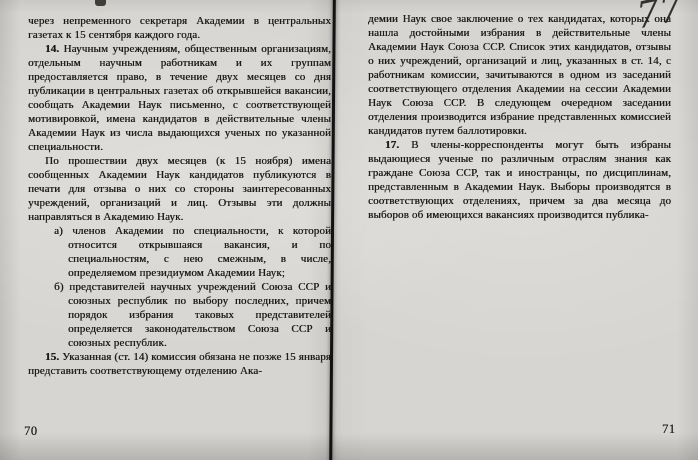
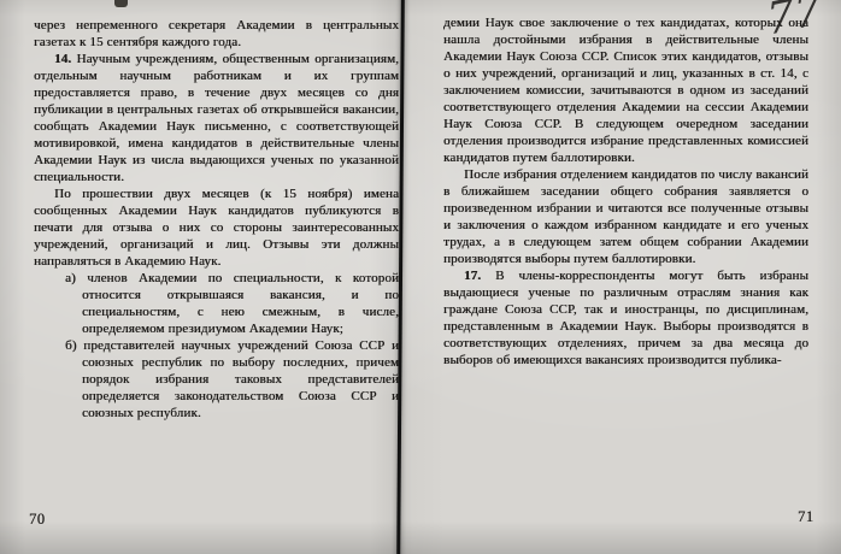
  через непременного секретаря Академии в центральных газетах к 15 сентября каждого года.
  14. Научным учреждениям, общественным организациям, отдельным научным работникам и их группам предоставляется право, в течение двух месяцев со дня публикации в центральных газетах об открывшейся вакансии, сообщать Академии Наук письменно, с соответствующей мотивировкой, имена кандидатов в действительные члены Академии Наук из числа выдающихся ученых по указанной специальности.
  По прошествии двух месяцев (к 15 ноября) имена сообщенных Академии Наук кандидатов публикуются в печати для отзыва о них со стороны заинтересованных учреждений, организаций и лиц. Отзывы эти должны направляться в Академию Наук.
  а) членов Академии по специальности, к которой относится открывшаяся вакансия, и по специальностям, с нею смежным, в числе, определяемом президиумом Академии Наук;
  б) представителей научных учреждений Союза ССР и союзных республик по выбору последних, причем порядок избрания таковых представителей определяется законодательством Союза ССР и союзных республик.
- 15. Указанная (ст. 14) комиссия обязана не позже 15 января представить соответствующему отделению Ака-
- демии Наук свое заключение о тех кандидатах, которых она нашла достойными избрания в действительные члены Академии Наук Союза ССР. Список этих кандидатов, отзывы о них учреждений, организаций и лиц, указанных в ст. 14, с работникам комиссии, зачитываются в одном из заседаний соответствующего отделения Академии на сессии Академии Наук Союза ССР. В следующем очередном заседании отделения производится избрание представленных комиссией кандидатов путем баллотировки.
+ демии Наук свое заключение о тех кандидатах, которых она нашла достойными избрания в действительные члены Академии Наук Союза ССР. Список этих кандидатов, отзывы о них учреждений, организаций и лиц, указанных в ст. 14, с заключением комиссии, зачитываются в одном из заседаний соответствующего отделения Академии на сессии Академии Наук Союза ССР. В следующем очередном заседании отделения производится избрание представленных комиссией кандидатов путем баллотировки.
+ После избрания отделением кандидатов по числу вакансий в ближайшем заседании общего собрания заявляется о произведенном избрании и читаются все полученные отзывы и заключения о каждом избранном кандидате и его ученых трудах, а в следующем затем общем собрании Академии производятся выборы путем баллотировки.
  17. В члены-корреспонденты могут быть избраны выдающиеся ученые по различным отраслям знания как граждане Союза ССР, так и иностранцы, по дисциплинам, представленным в Академии Наук. Выборы производятся в соответствующих отделениях, причем за два месяца до выборов об имеющихся вакансиях производится публика-
  70
  71
